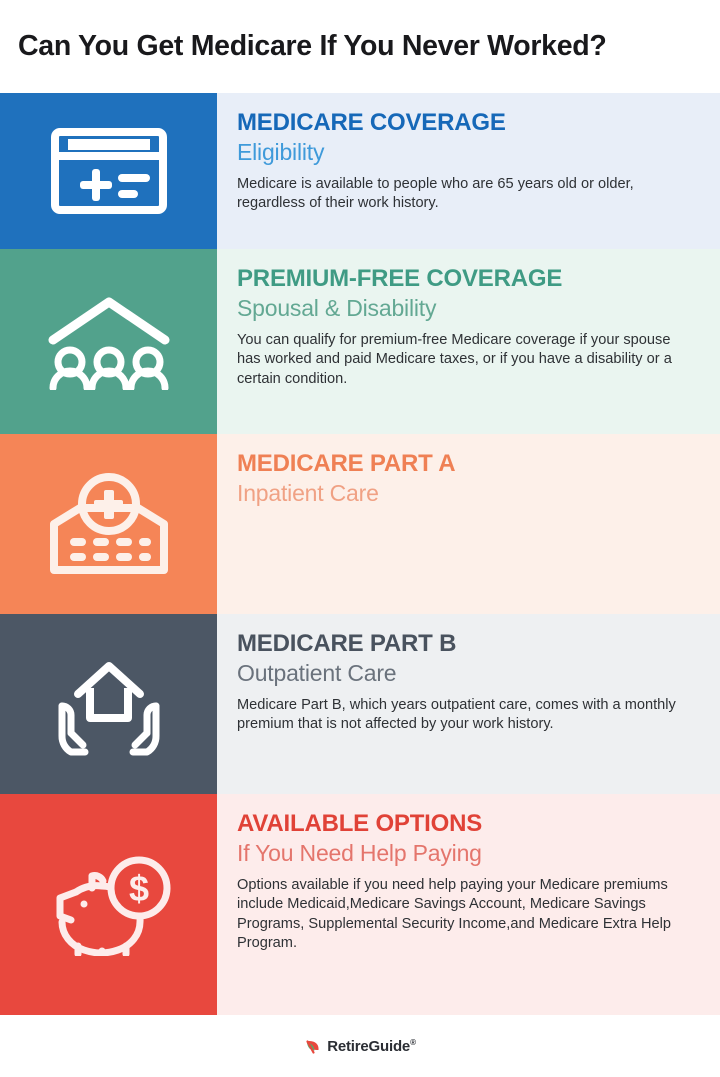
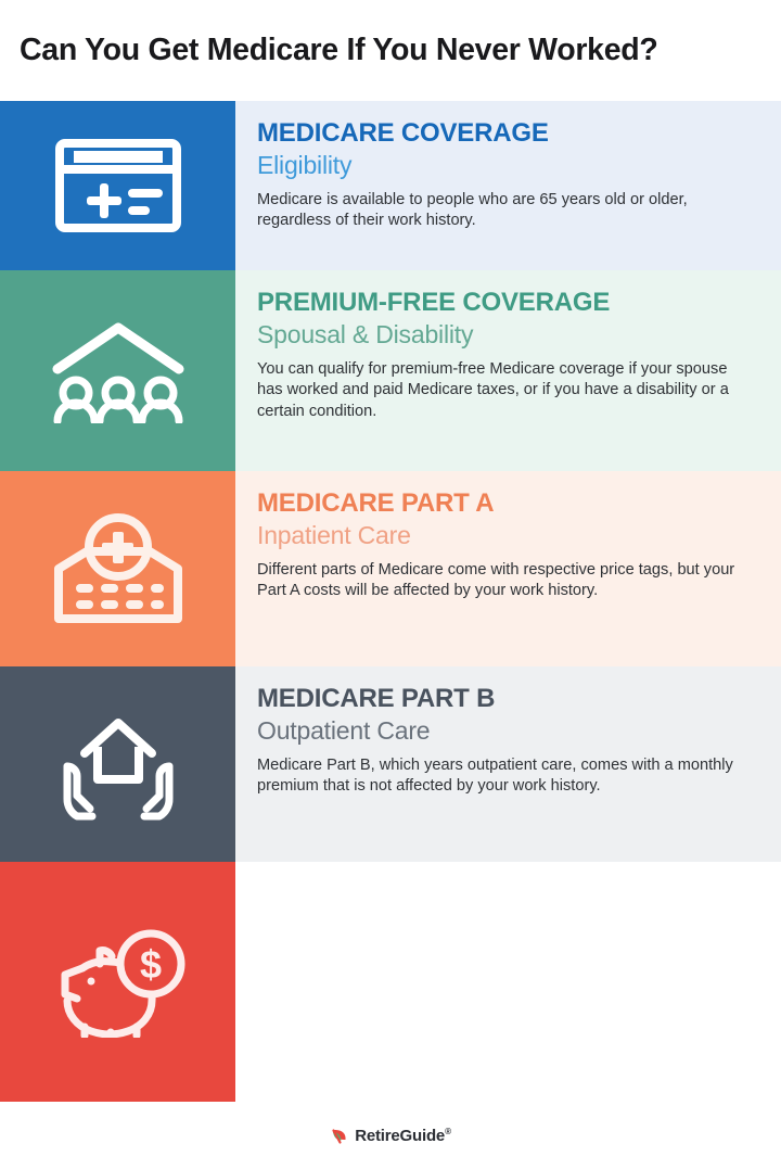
  Can You Get Medicare If You Never Worked?
  MEDICARE COVERAGE
  Eligibility
  Medicare is available to people who are 65 years old or older, regardless of their work history.
  PREMIUM-FREE COVERAGE
  Spousal & Disability
  You can qualify for premium-free Medicare coverage if your spouse has worked and paid Medicare taxes, or if you have a disability or a certain condition.
  MEDICARE PART A
  Inpatient Care
+ Different parts of Medicare come with respective price tags, but your Part A costs will be affected by your work history.
  MEDICARE PART B
  Outpatient Care
  Medicare Part B, which years outpatient care, comes with a monthly premium that is not affected by your work history.
  $
- AVAILABLE OPTIONS
- If You Need Help Paying
- Options available if you need help paying your Medicare premiums include Medicaid,Medicare Savings Account, Medicare Savings Programs, Supplemental Security Income,and Medicare Extra Help Program.
  RetireGuide®
